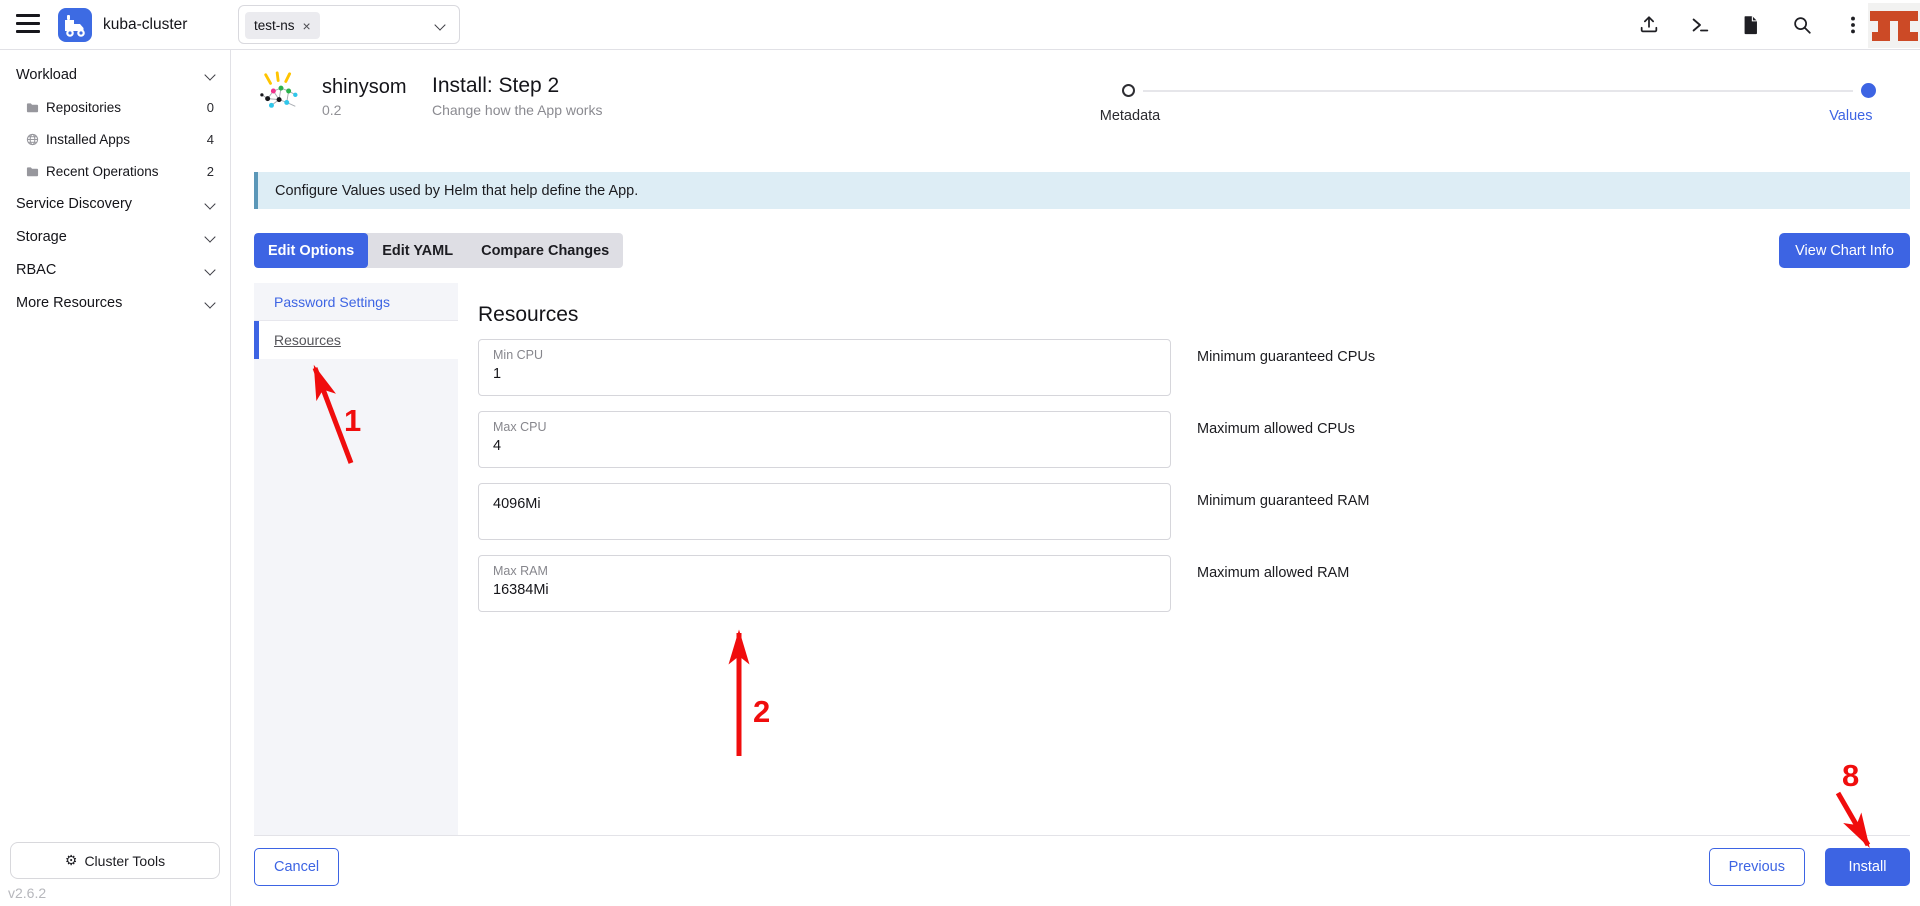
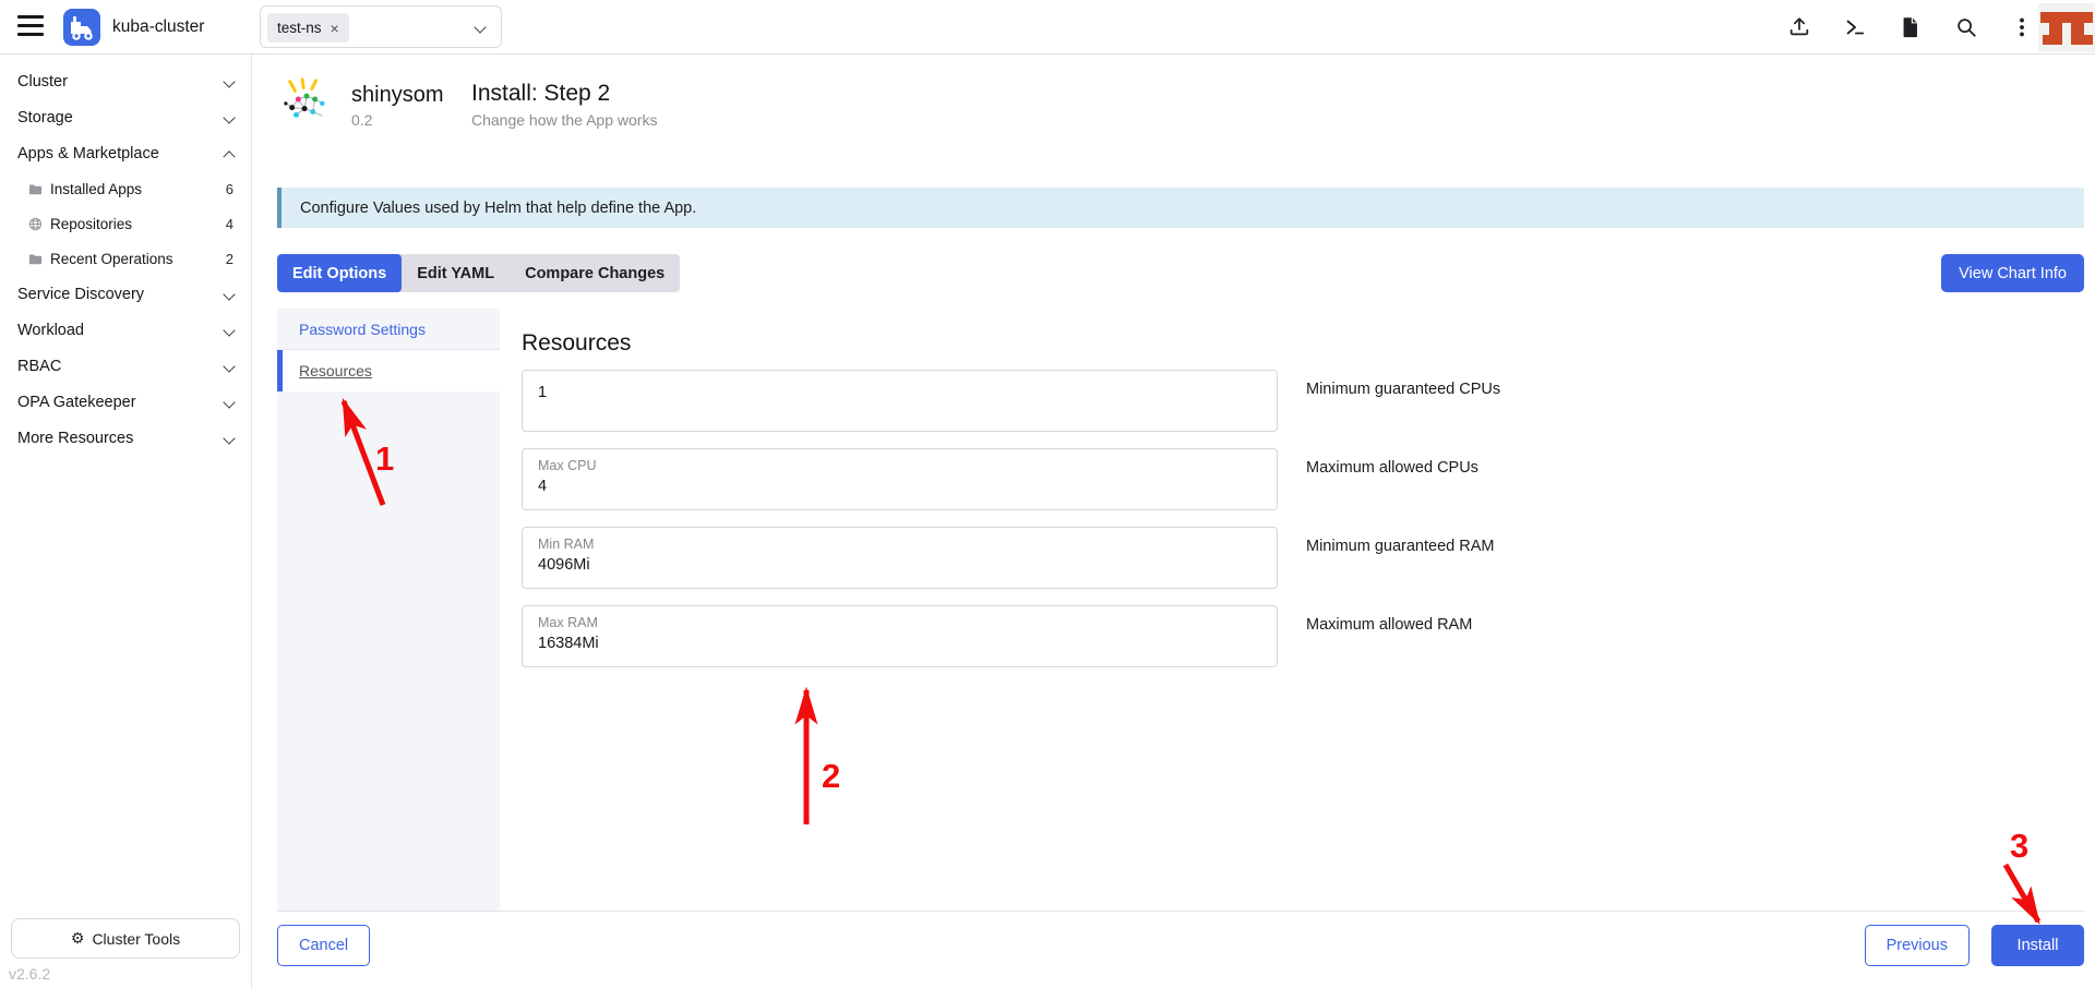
  kuba-cluster
  test-ns
  ×
+ Cluster
- Workload
+ Storage
+ Apps & Marketplace
- Repositories
+ Installed Apps
- 0
+ 6
- Installed Apps
+ Repositories
  4
  Recent Operations
  2
  Service Discovery
- Storage
+ Workload
  RBAC
+ OPA Gatekeeper
  More Resources
  ⚙
  Cluster Tools
  v2.6.2
  shinysom
  0.2
  Install: Step 2
  Change how the App works
- Metadata
- Values
  Configure Values used by Helm that help define the App.
  Edit Options
  Edit YAML
  Compare Changes
  View Chart Info
  Password Settings
  Resources
  Resources
- Min CPU
  1
  Minimum guaranteed CPUs
  Max CPU
  4
  Maximum allowed CPUs
+ Min RAM
  4096Mi
  Minimum guaranteed RAM
  Max RAM
  16384Mi
  Maximum allowed RAM
  Cancel
  Previous
  Install
  1
  2
- 8
+ 3
